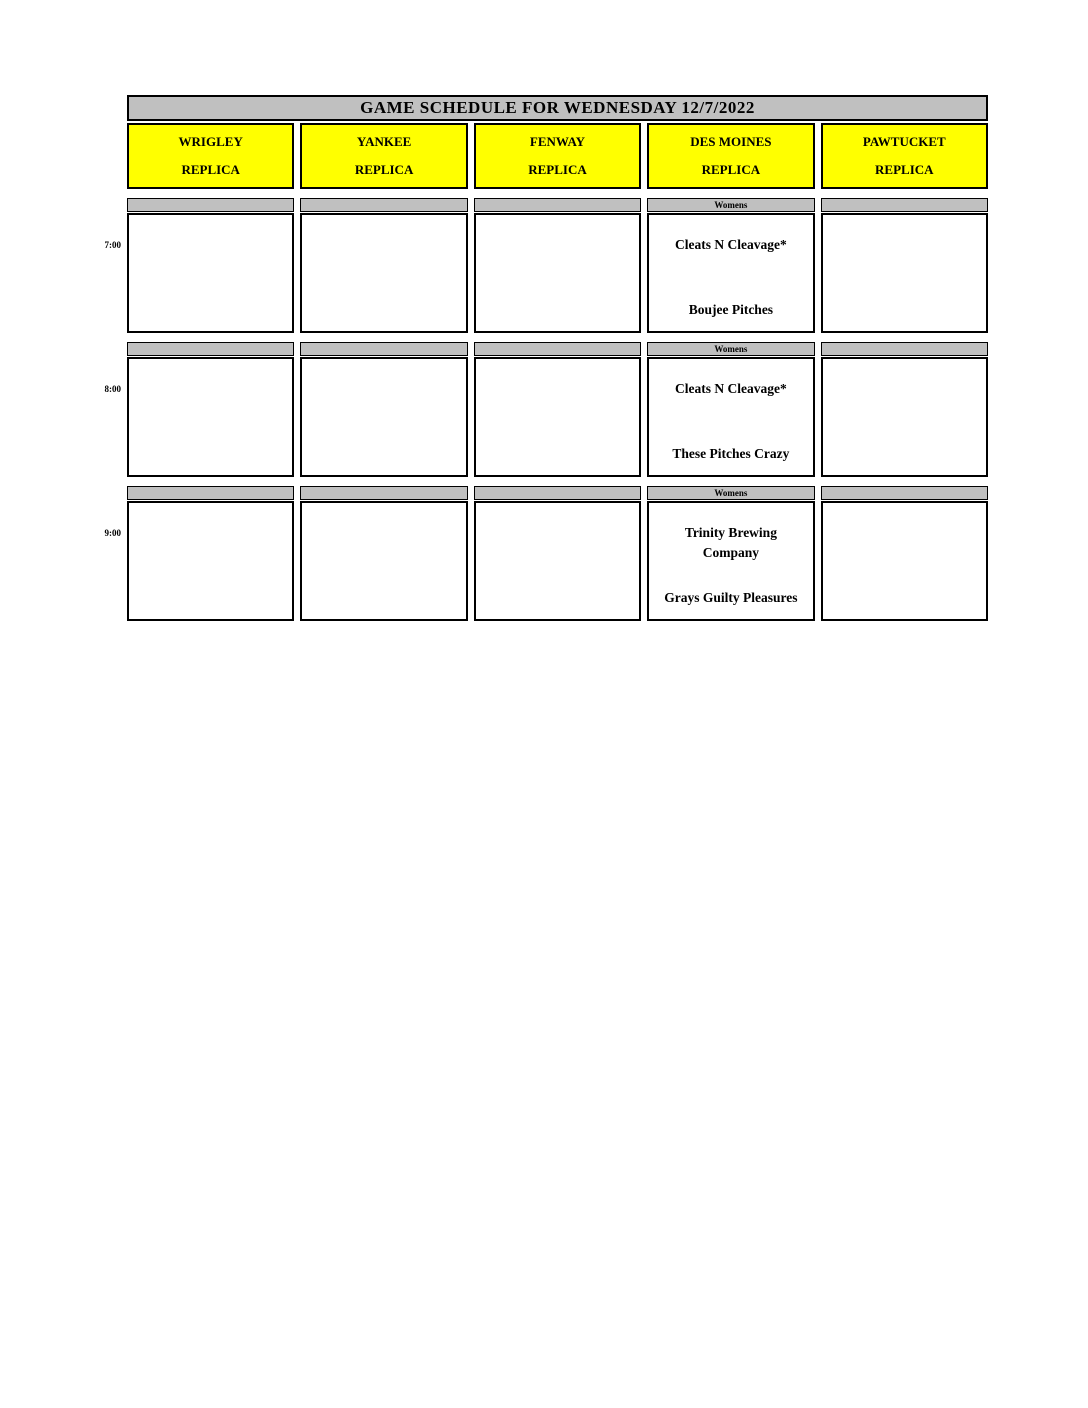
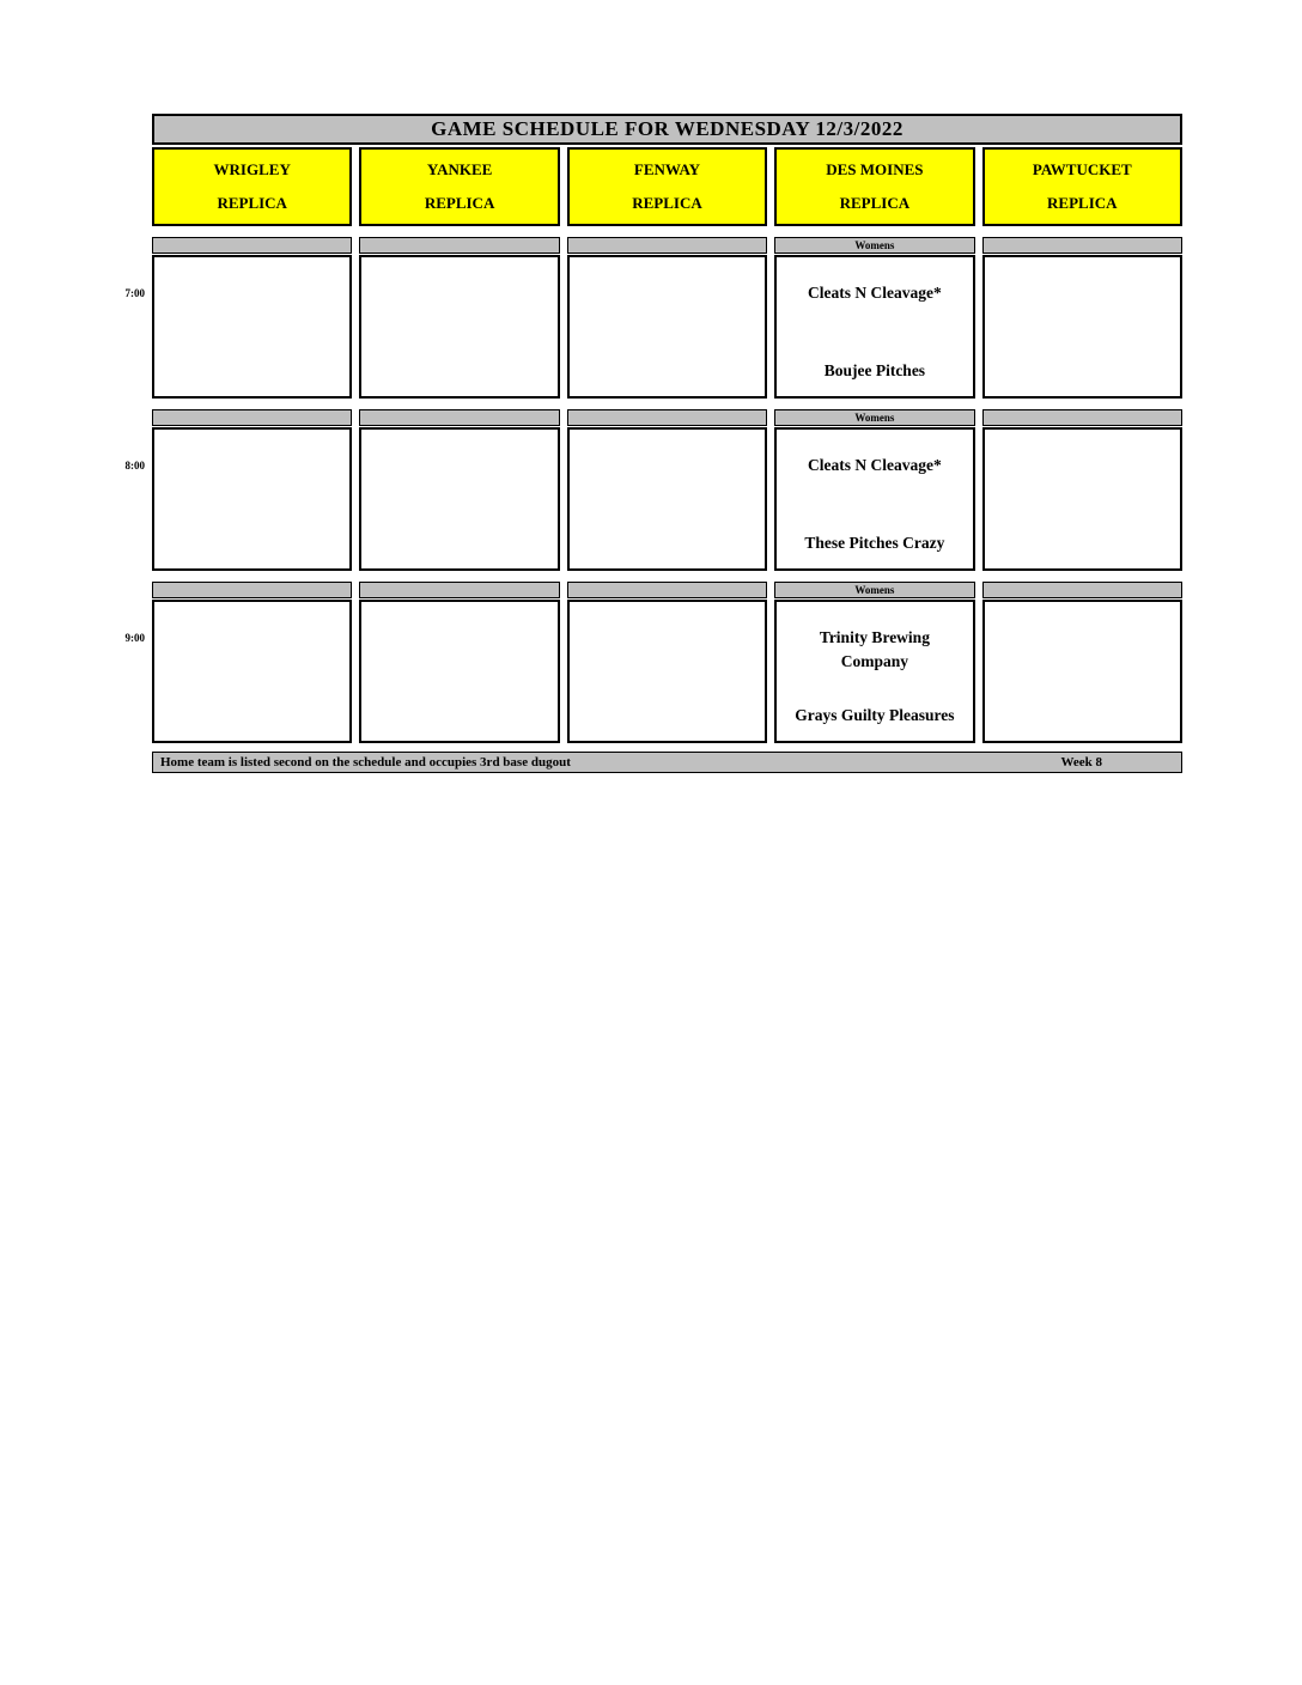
- GAME SCHEDULE FOR WEDNESDAY 12/7/2022
+ GAME SCHEDULE FOR WEDNESDAY 12/3/2022
  WRIGLEY
  REPLICA
  YANKEE
  REPLICA
  FENWAY
  REPLICA
  DES MOINES
  REPLICA
  PAWTUCKET
  REPLICA
  7:00
  Womens
  Cleats N Cleavage*
  Boujee Pitches
  8:00
  Womens
  Cleats N Cleavage*
  These Pitches Crazy
  9:00
  Womens
  Trinity Brewing Company
  Grays Guilty Pleasures
+ Home team is listed second on the schedule and occupies 3rd base dugout
+ Week 8
